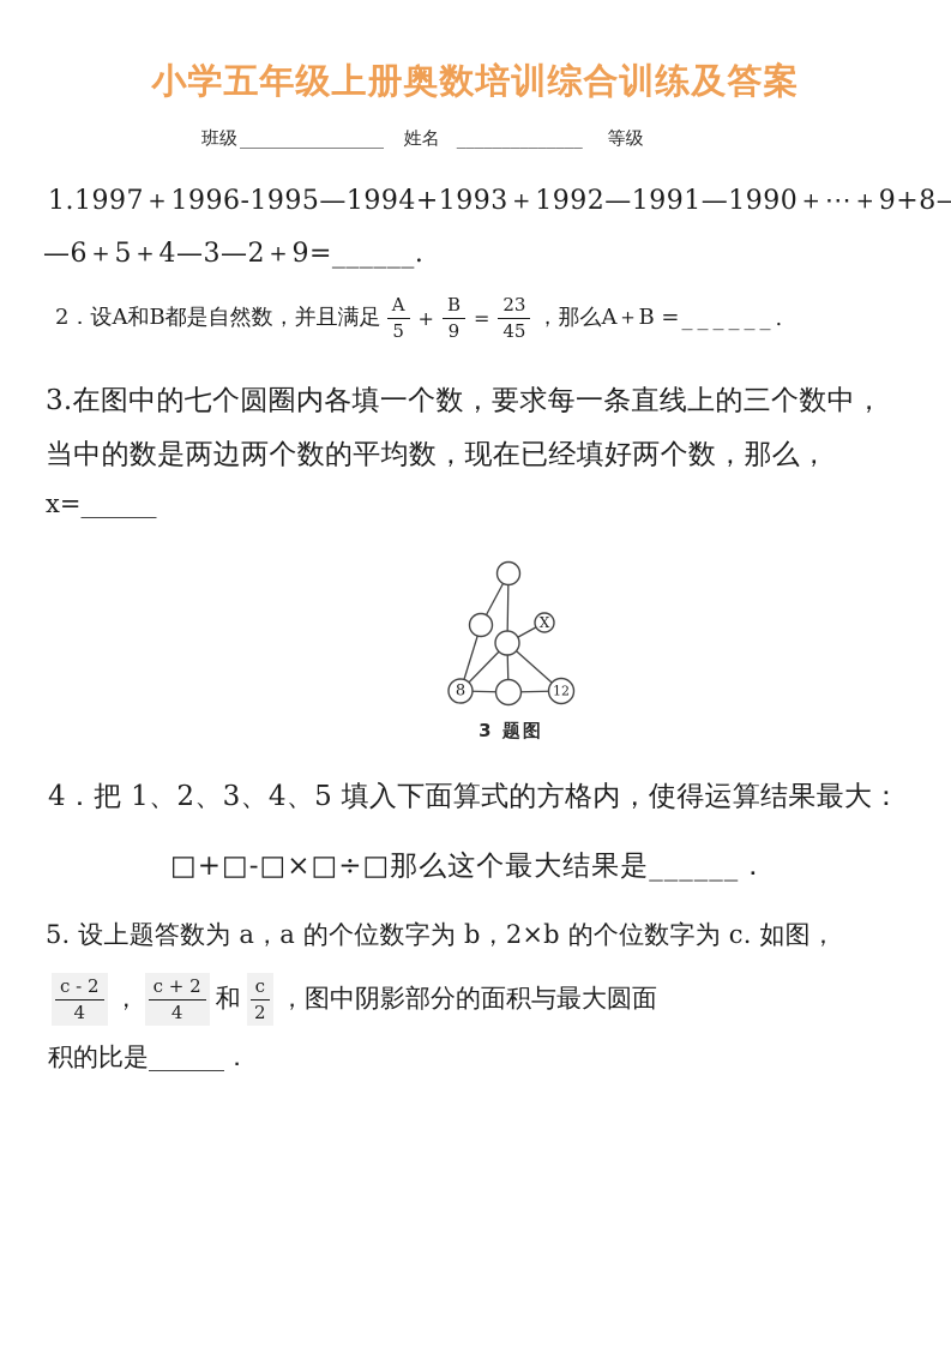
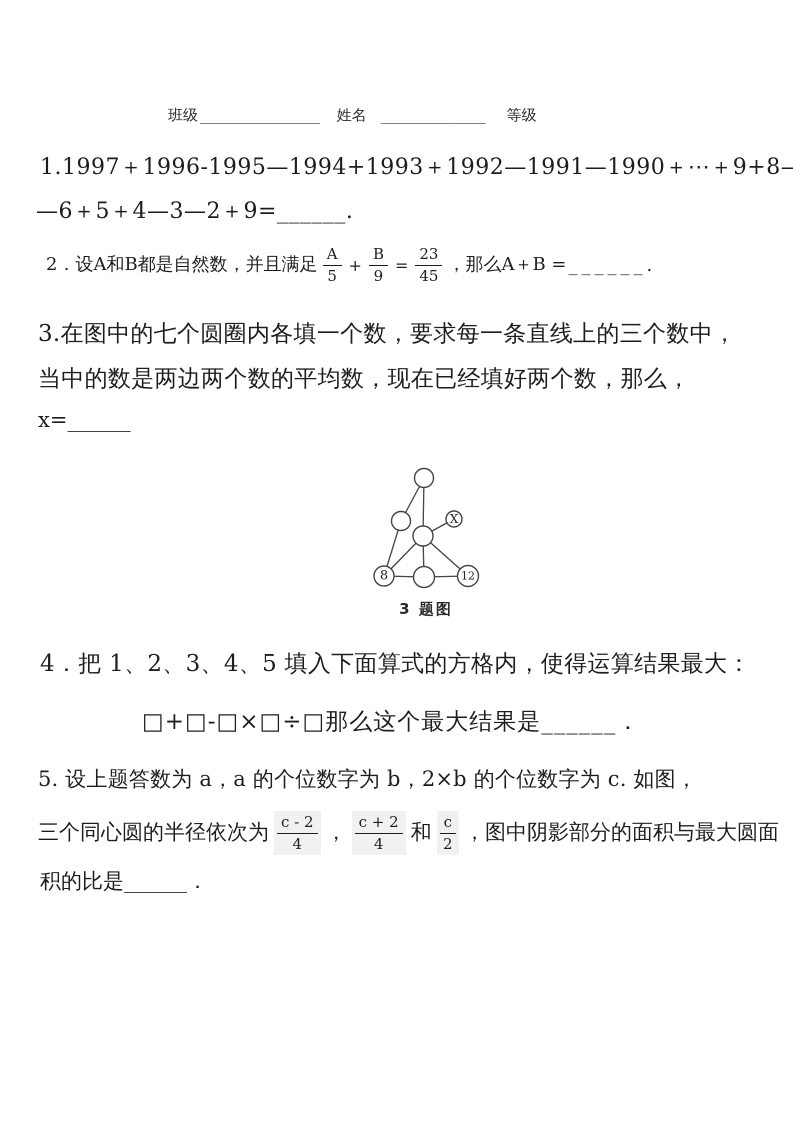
- 小学五年级上册奥数培训综合训练及答案
  班级________________ 姓名 ______________ 等级
  1.1997＋1996-1995—1994+1993＋1992—1991—1990＋⋯＋9+8—
  —6＋5＋4—3—2＋9=______.
  2．设A和B都是自然数，并且满足
  A
  5
  +
  B
  9
  =
  23
  45
  ，那么A＋B =
  ______
  .
  3.在图中的七个圆圈内各填一个数，要求每一条直线上的三个数中，
  当中的数是两边两个数的平均数，现在已经填好两个数，那么，
  x=______
  X
  8
  12
  3 题图
  4．把 1、2、3、4、5 填入下面算式的方格内，使得运算结果最大：
  □+□-□×□÷□那么这个最大结果是______．
  5. 设上题答数为 a，a 的个位数字为 b，2×b 的个位数字为 c. 如图，
+ 三个同心圆的半径依次为
  c - 2
  4
  ，
  c + 2
  4
  和
  c
  2
  ，图中阴影部分的面积与最大圆面
  积的比是______．
